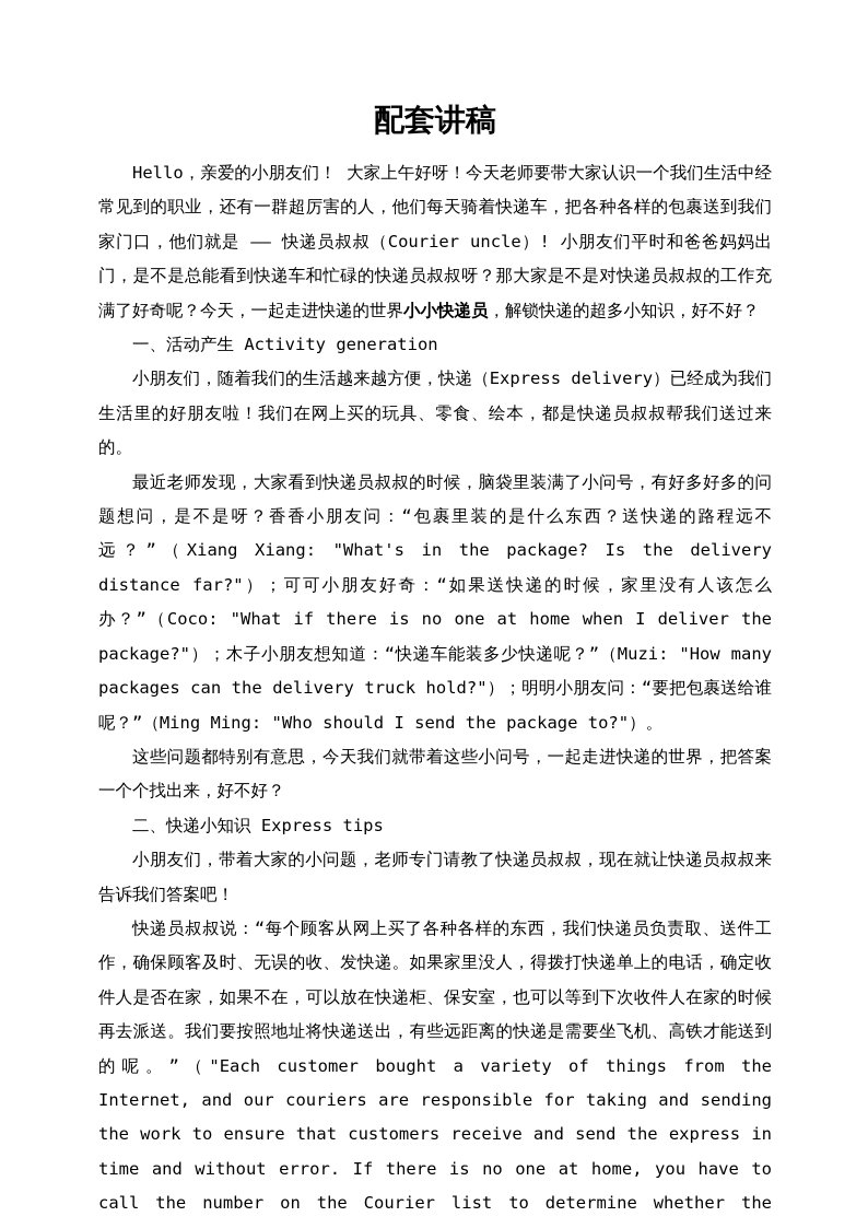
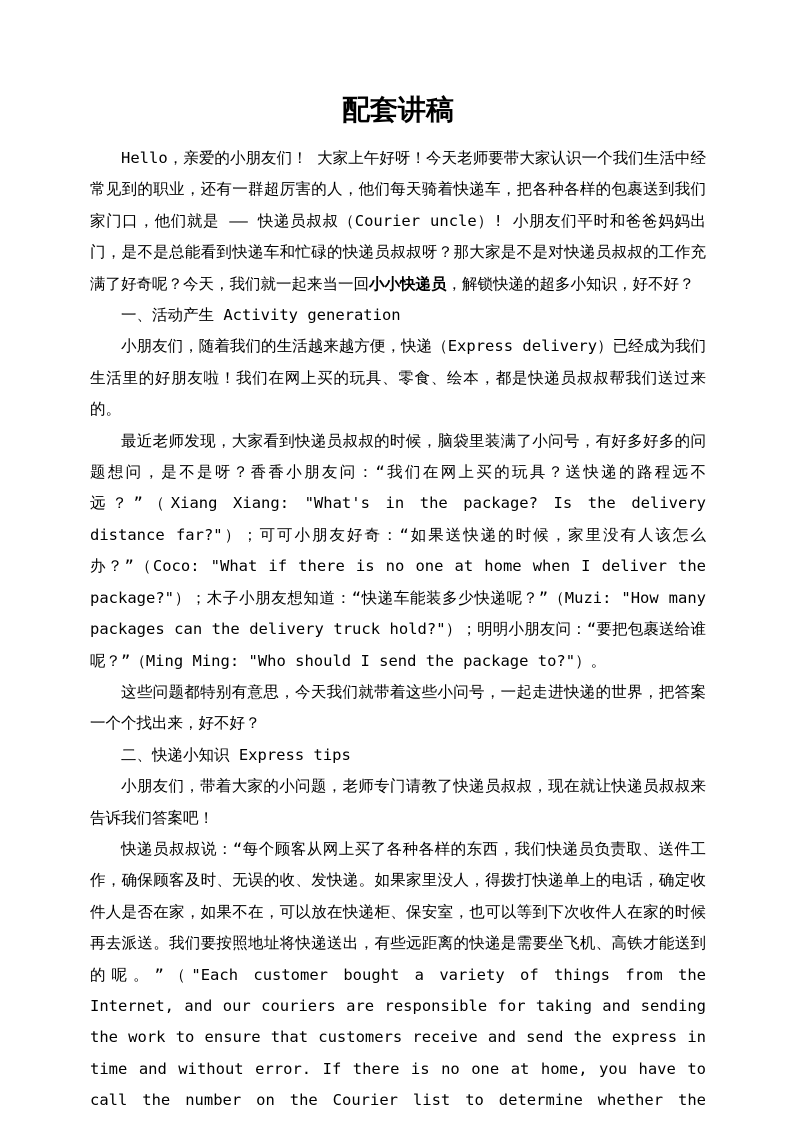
  配套讲稿
- Hello，亲爱的小朋友们！ 大家上午好呀！今天老师要带大家认识一个我们生活中经常见到的职业，还有一群超厉害的人，他们每天骑着快递车，把各种各样的包裹送到我们家门口，他们就是 —— 快递员叔叔（Courier uncle）! 小朋友们平时和爸爸妈妈出门，是不是总能看到快递车和忙碌的快递员叔叔呀？那大家是不是对快递员叔叔的工作充满了好奇呢？今天，一起走进快递的世界小小快递员，解锁快递的超多小知识，好不好？
+ Hello，亲爱的小朋友们！ 大家上午好呀！今天老师要带大家认识一个我们生活中经常见到的职业，还有一群超厉害的人，他们每天骑着快递车，把各种各样的包裹送到我们家门口，他们就是 —— 快递员叔叔（Courier uncle）! 小朋友们平时和爸爸妈妈出门，是不是总能看到快递车和忙碌的快递员叔叔呀？那大家是不是对快递员叔叔的工作充满了好奇呢？今天，我们就一起来当一回小小快递员，解锁快递的超多小知识，好不好？
  一、活动产生 Activity generation
  小朋友们，随着我们的生活越来越方便，快递（Express delivery）已经成为我们生活里的好朋友啦！我们在网上买的玩具、零食、绘本，都是快递员叔叔帮我们送过来的。
- 最近老师发现，大家看到快递员叔叔的时候，脑袋里装满了小问号，有好多好多的问题想问，是不是呀？香香小朋友问：“包裹里装的是什么东西？送快递的路程远不远？”（Xiang Xiang: "What's in the package? Is the delivery distance far?"）；可可小朋友好奇：“如果送快递的时候，家里没有人该怎么办？”（Coco: "What if there is no one at home when I deliver the package?"）；木子小朋友想知道：“快递车能装多少快递呢？”（Muzi: "How many packages can the delivery truck hold?"）；明明小朋友问：“要把包裹送给谁呢？”（Ming Ming: "Who should I send the package to?"）。
+ 最近老师发现，大家看到快递员叔叔的时候，脑袋里装满了小问号，有好多好多的问题想问，是不是呀？香香小朋友问：“我们在网上买的玩具？送快递的路程远不远？”（Xiang Xiang: "What's in the package? Is the delivery distance far?"）；可可小朋友好奇：“如果送快递的时候，家里没有人该怎么办？”（Coco: "What if there is no one at home when I deliver the package?"）；木子小朋友想知道：“快递车能装多少快递呢？”（Muzi: "How many packages can the delivery truck hold?"）；明明小朋友问：“要把包裹送给谁呢？”（Ming Ming: "Who should I send the package to?"）。
  这些问题都特别有意思，今天我们就带着这些小问号，一起走进快递的世界，把答案一个个找出来，好不好？
  二、快递小知识 Express tips
  小朋友们，带着大家的小问题，老师专门请教了快递员叔叔，现在就让快递员叔叔来告诉我们答案吧！
  快递员叔叔说：“每个顾客从网上买了各种各样的东西，我们快递员负责取、送件工作，确保顾客及时、无误的收、发快递。如果家里没人，得拨打快递单上的电话，确定收件人是否在家，如果不在，可以放在快递柜、保安室，也可以等到下次收件人在家的时候再去派送。我们要按照地址将快递送出，有些远距离的快递是需要坐飞机、高铁才能送到的呢。”（"Each customer bought a variety of things from the Internet, and our couriers are responsible for taking and sending the work to ensure that customers receive and send the express in time and without error. If there is no one at home, you have to call the number on the Courier list to determine whether the
